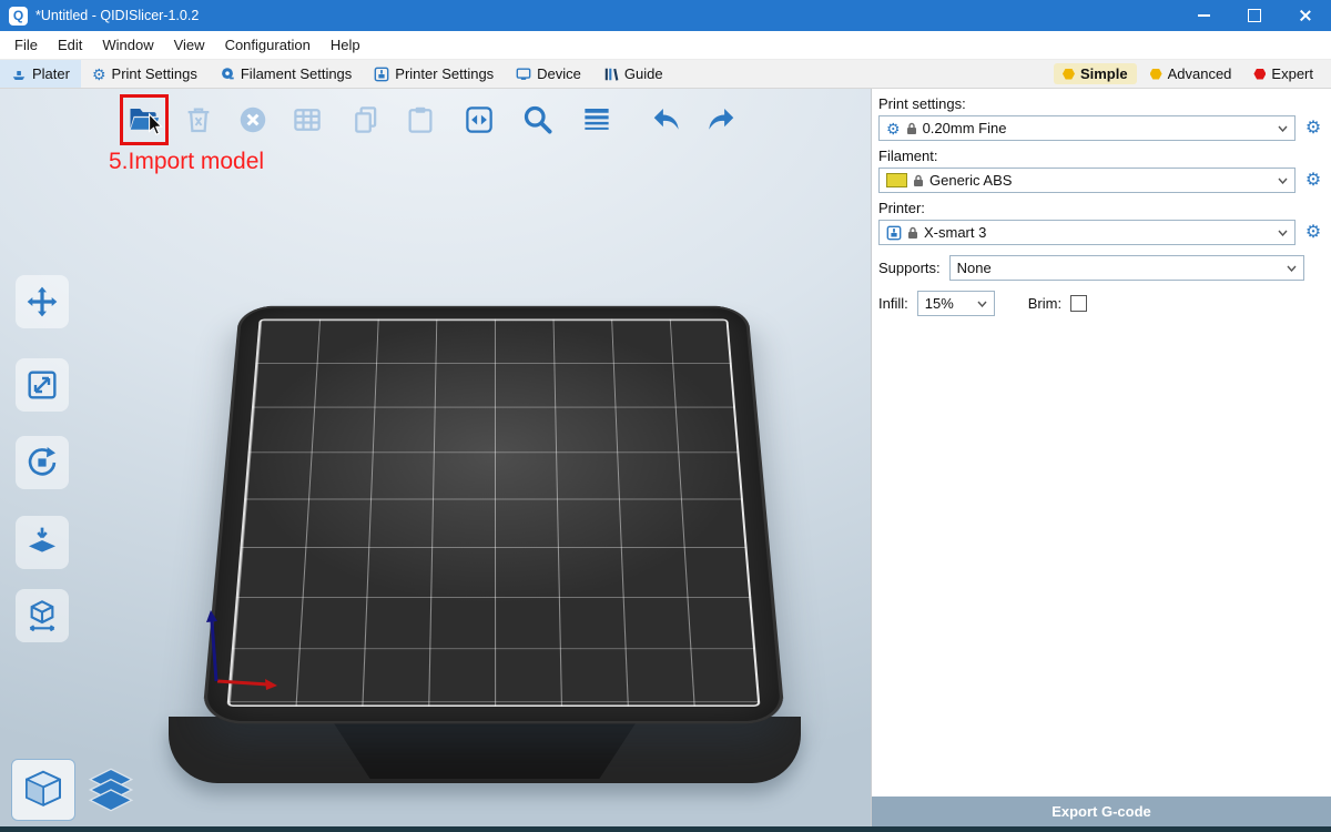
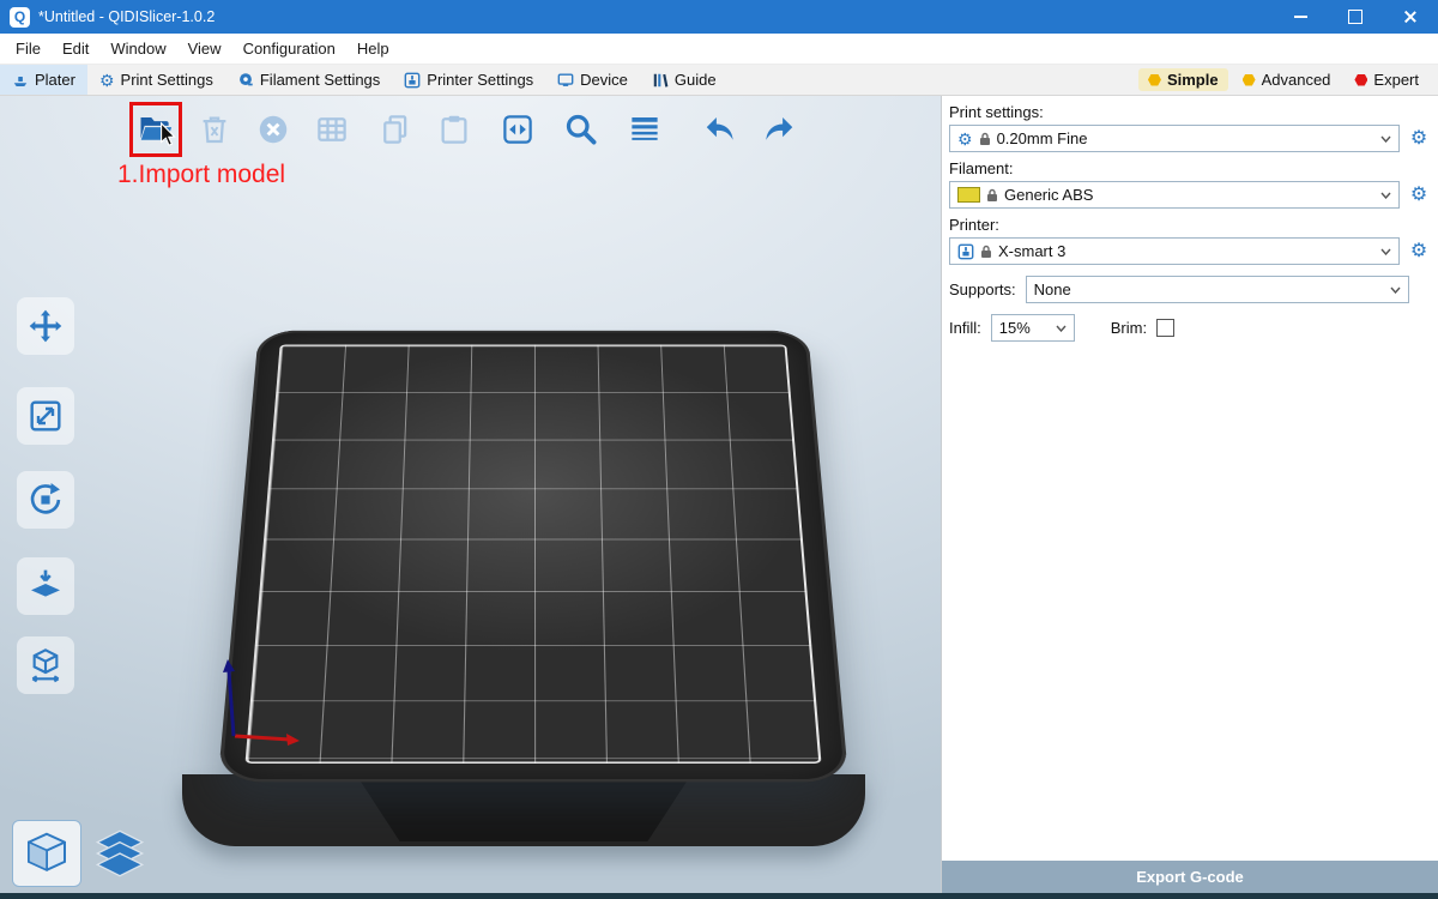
  Q
  *Untitled - QIDISlicer-1.0.2
  File
  Edit
  Window
  View
  Configuration
  Help
  Plater
  ⚙
  Print Settings
  Filament Settings
  Printer Settings
  Device
  Guide
  Simple
  Advanced
  Expert
- 5.Import model
+ 1.Import model
  Print settings:
  ⚙
  0.20mm Fine
  ⚙
  Filament:
  Generic ABS
  ⚙
  Printer:
  X-smart 3
  ⚙
  Supports:
  None
  Infill:
  15%
  Brim:
  Export G-code
